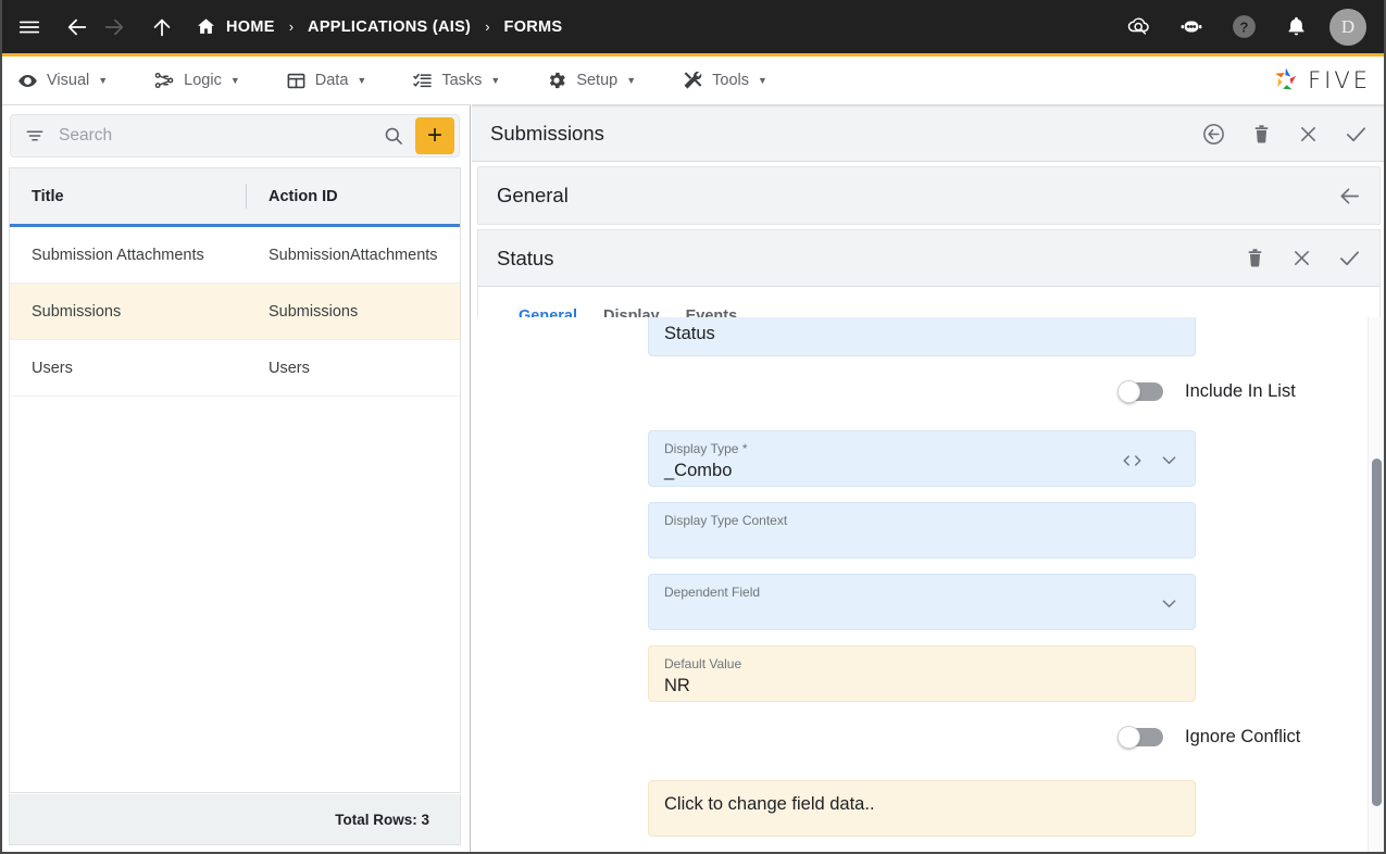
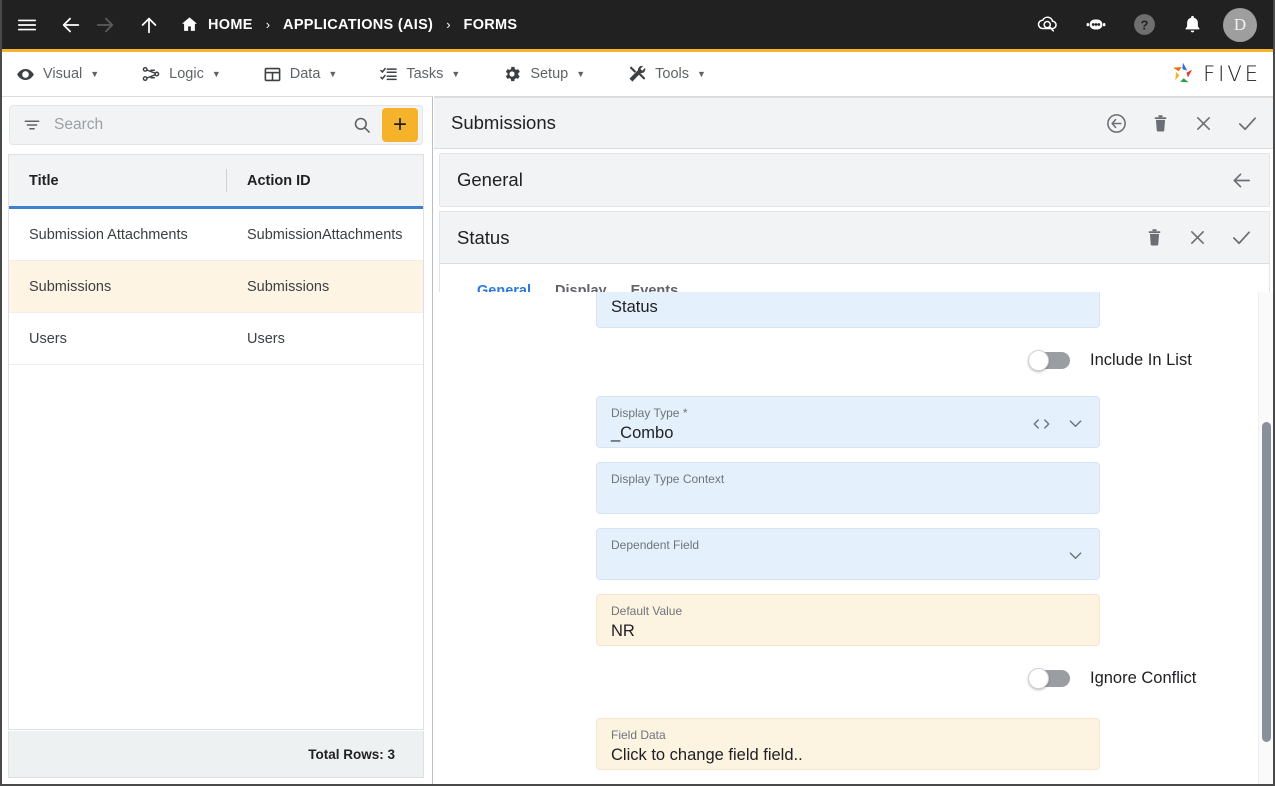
  HOME
  ›
  APPLICATIONS (AIS)
  ›
  FORMS
  ?
  D
  Visual
  ▼
  Logic
  ▼
  Data
  ▼
  Tasks
  ▼
  Setup
  ▼
  Tools
  ▼
  FIVE
  Search
  +
  Title
  Action ID
  Submission Attachments
  SubmissionAttachments
  Submissions
  Submissions
  Users
  Users
  Total Rows: 3
  Submissions
  General
  Status
  General
  Display
  Events
  Status
  Include In List
  Display Type *
  _Combo
  Display Type Context
  Dependent Field
  Default Value
  NR
  Ignore Conflict
+ Field Data
- Click to change field data..
+ Click to change field field..
